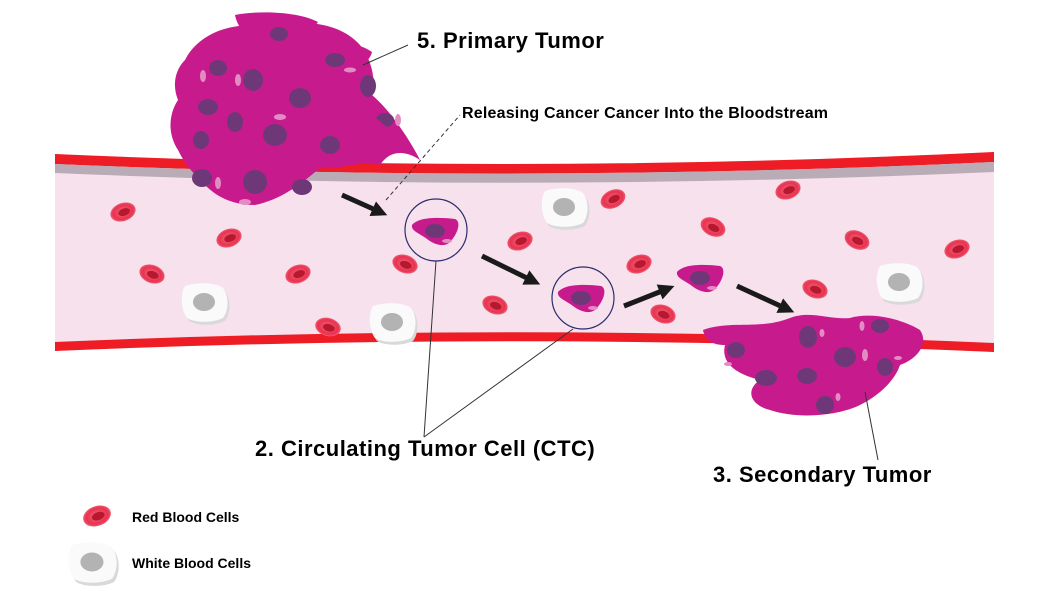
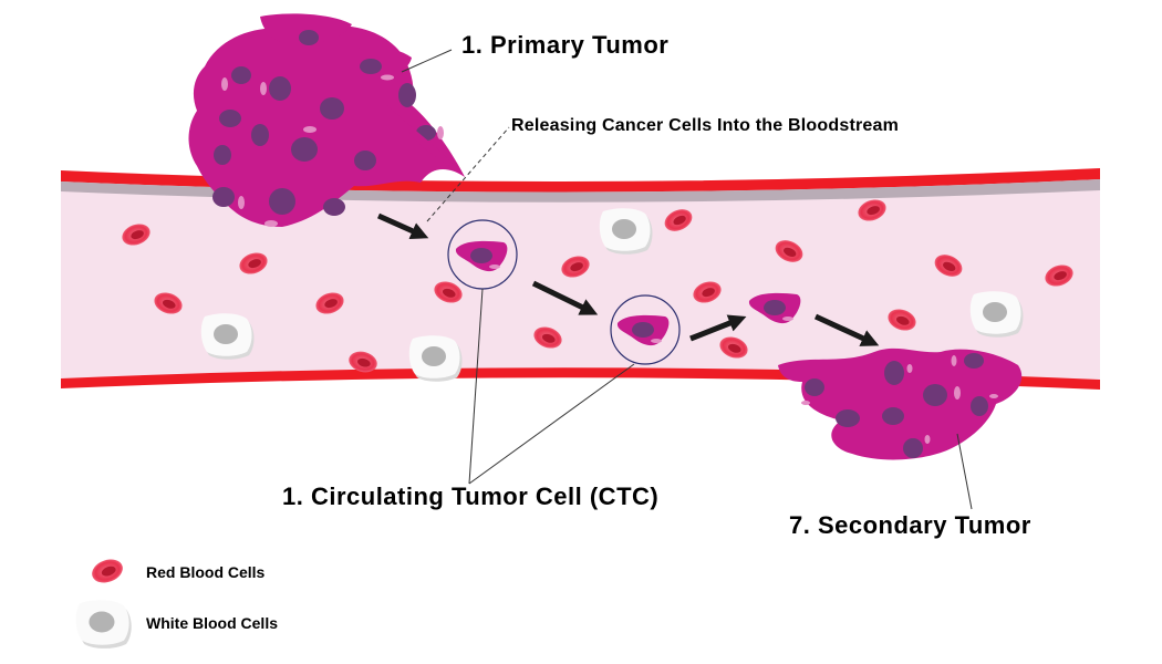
- 5. Primary Tumor
+ 1. Primary Tumor
- Releasing Cancer Cancer Into the Bloodstream
+ Releasing Cancer Cells Into the Bloodstream
- 2. Circulating Tumor Cell (CTC)
+ 1. Circulating Tumor Cell (CTC)
- 3. Secondary Tumor
+ 7. Secondary Tumor
  Red Blood Cells
  White Blood Cells
